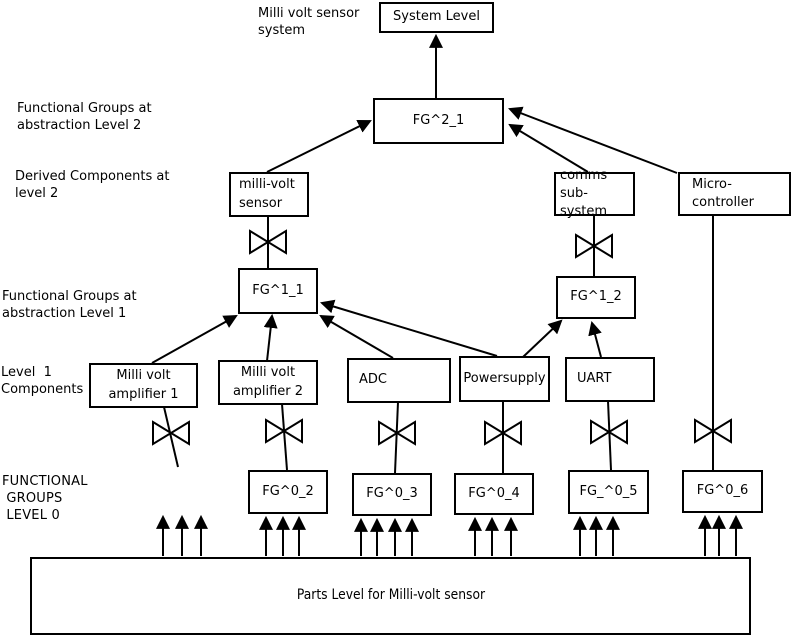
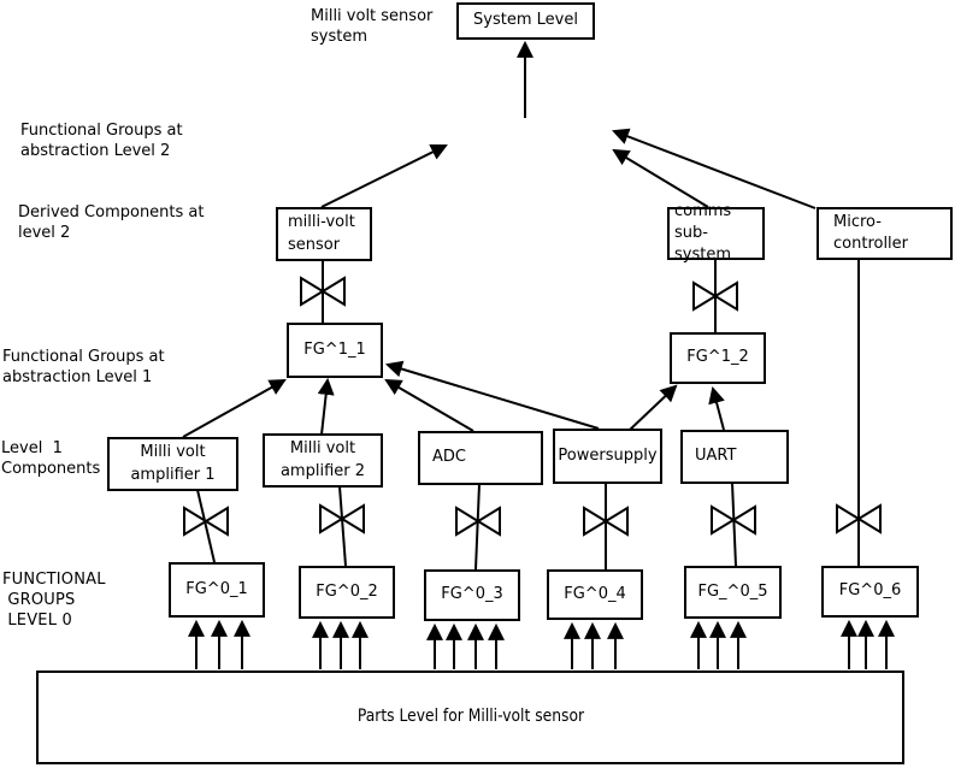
  Milli volt sensor
  system
  Functional Groups at
  abstraction Level 2
  Derived Components at
  level 2
  Functional Groups at
  abstraction Level 1
  Level 1
  Components
  FUNCTIONAL
  GROUPS
  LEVEL 0
  System Level
- FG^2_1
  milli-volt
  sensor
  comms
  sub-system
  Micro-
  controller
  FG^1_1
  FG^1_2
  Milli volt
  amplifier 1
  Milli volt
  amplifier 2
  ADC
  Powersupply
  UART
+ FG^0_1
  FG^0_2
  FG^0_3
  FG^0_4
  FG_^0_5
  FG^0_6
  Parts Level for Milli-volt sensor
